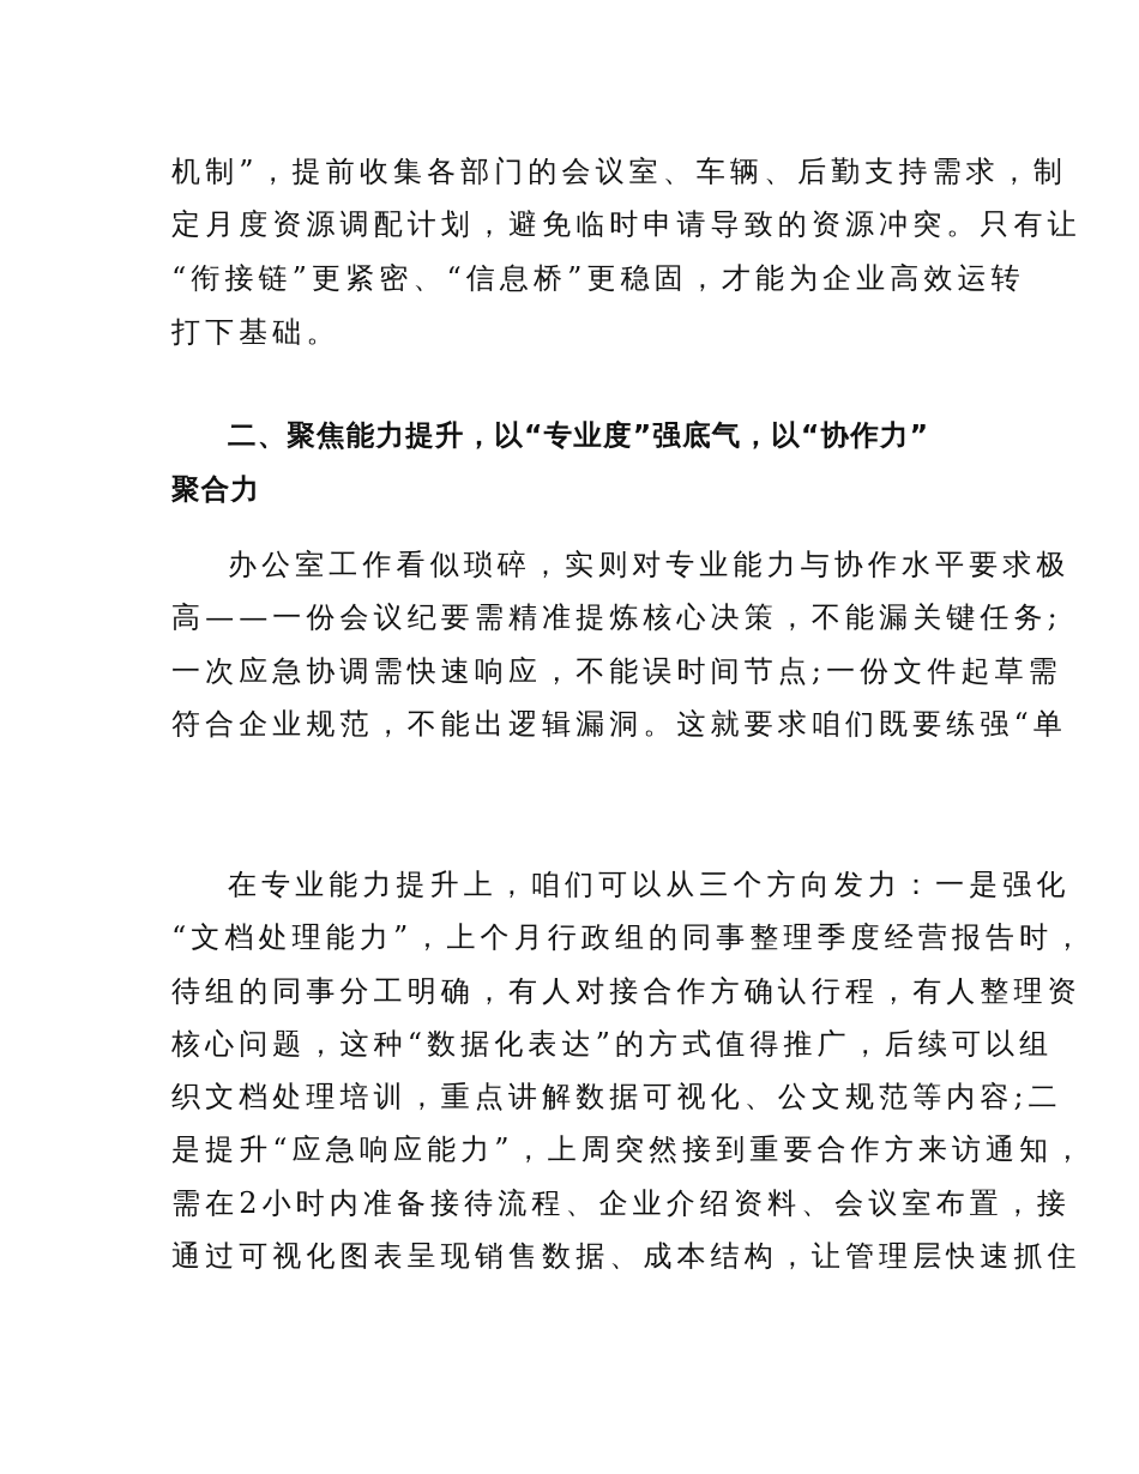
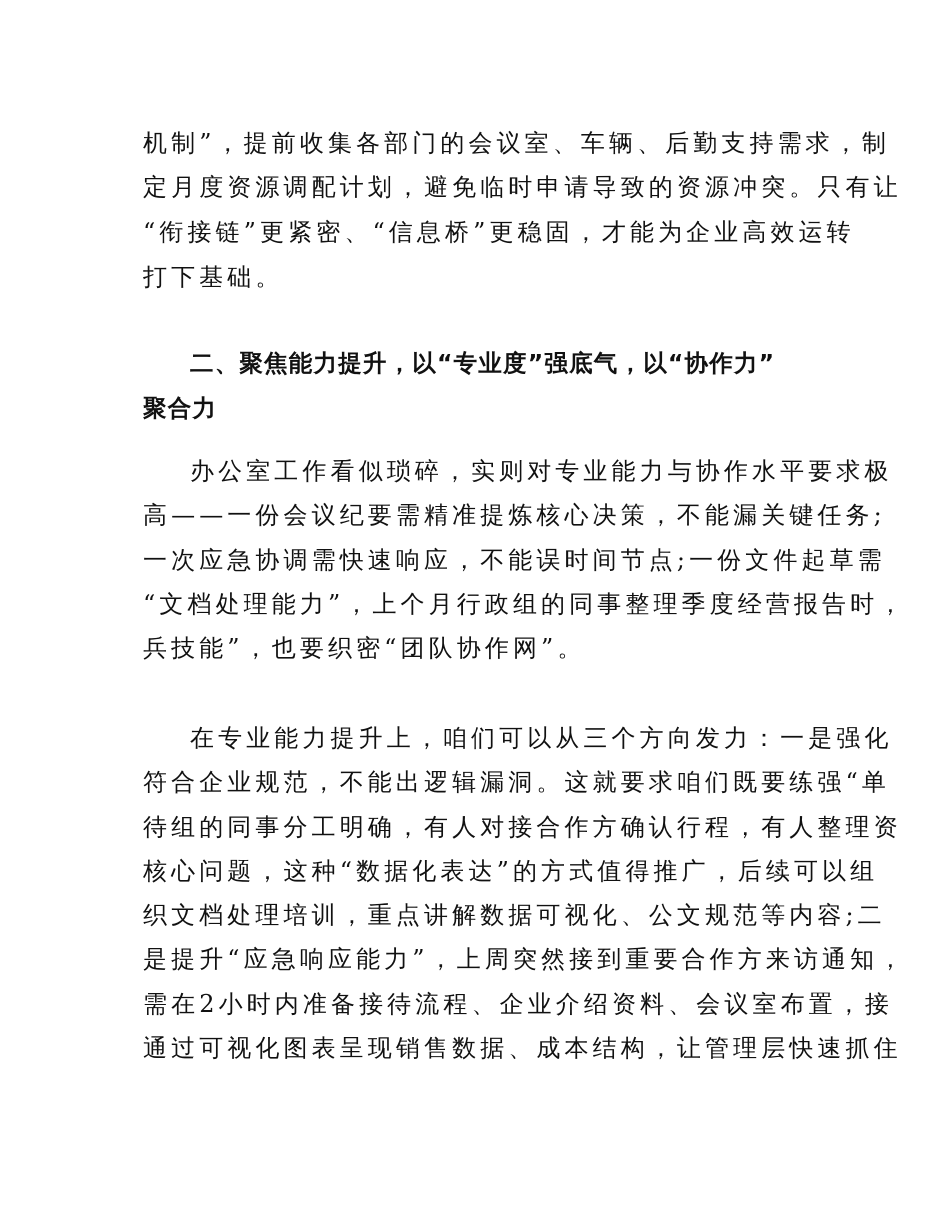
  机制”，提前收集各部门的会议室、车辆、后勤支持需求，制
  定月度资源调配计划，避免临时申请导致的资源冲突。只有让
  “衔接链”更紧密、“信息桥”更稳固，才能为企业高效运转
  打下基础。
  二、聚焦能力提升，以“专业度”强底气，以“协作力”
  聚合力
  办公室工作看似琐碎，实则对专业能力与协作水平要求极
  高——一份会议纪要需精准提炼核心决策，不能漏关键任务;
  一次应急协调需快速响应，不能误时间节点;一份文件起草需
- 符合企业规范，不能出逻辑漏洞。这就要求咱们既要练强“单
+ “文档处理能力”，上个月行政组的同事整理季度经营报告时，
+ 兵技能”，也要织密“团队协作网”。
  在专业能力提升上，咱们可以从三个方向发力：一是强化
- “文档处理能力”，上个月行政组的同事整理季度经营报告时，
+ 符合企业规范，不能出逻辑漏洞。这就要求咱们既要练强“单
  待组的同事分工明确，有人对接合作方确认行程，有人整理资
  核心问题，这种“数据化表达”的方式值得推广，后续可以组
  织文档处理培训，重点讲解数据可视化、公文规范等内容;二
  是提升“应急响应能力”，上周突然接到重要合作方来访通知，
  需在2小时内准备接待流程、企业介绍资料、会议室布置，接
  通过可视化图表呈现销售数据、成本结构，让管理层快速抓住
